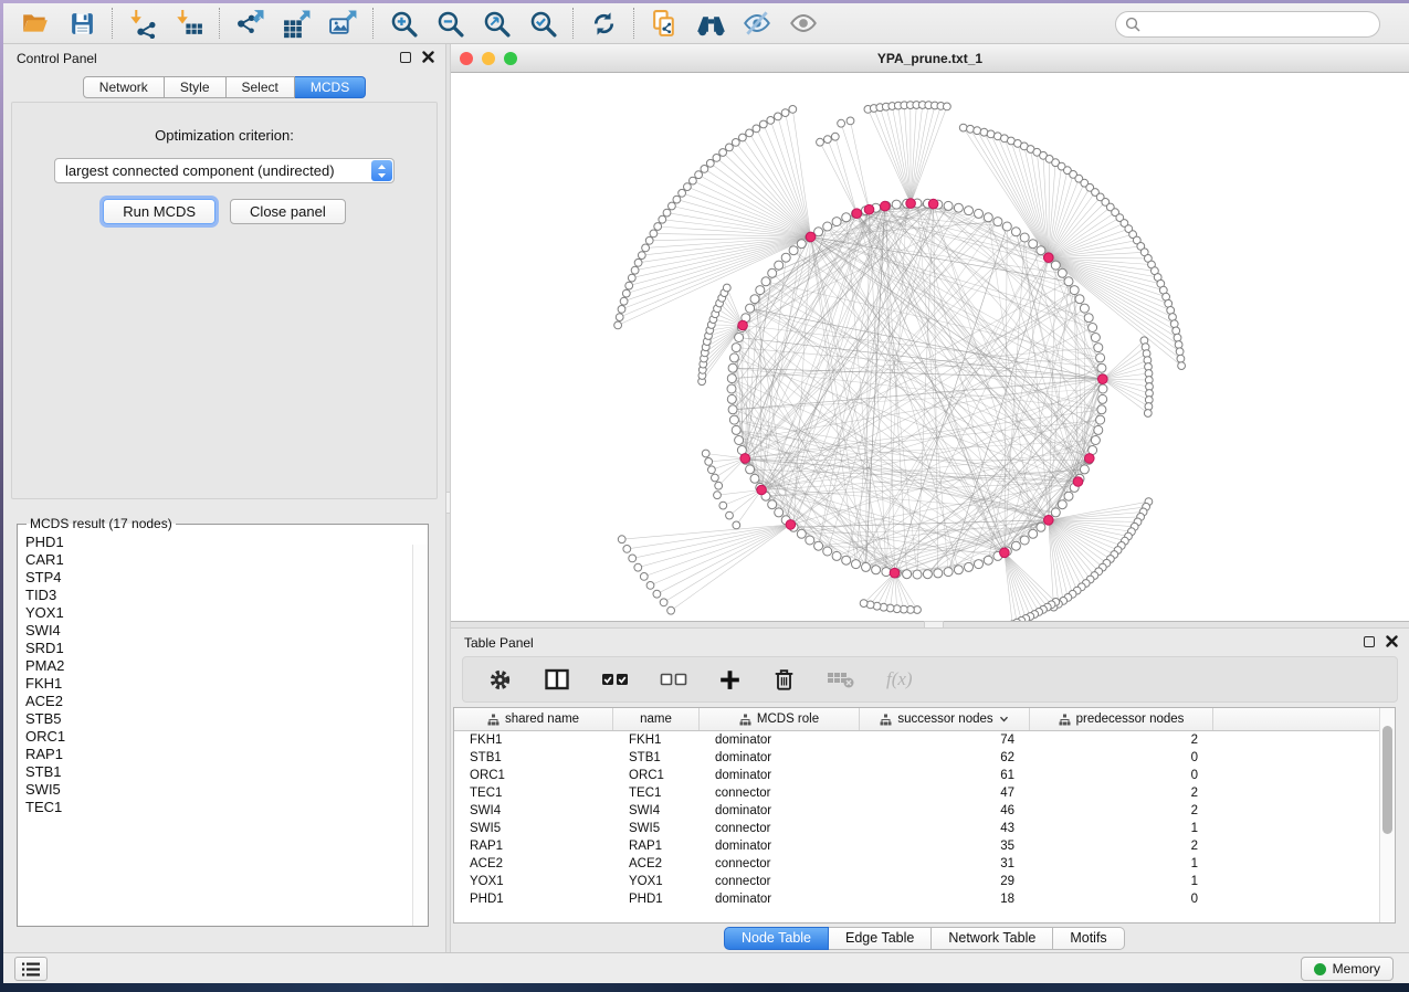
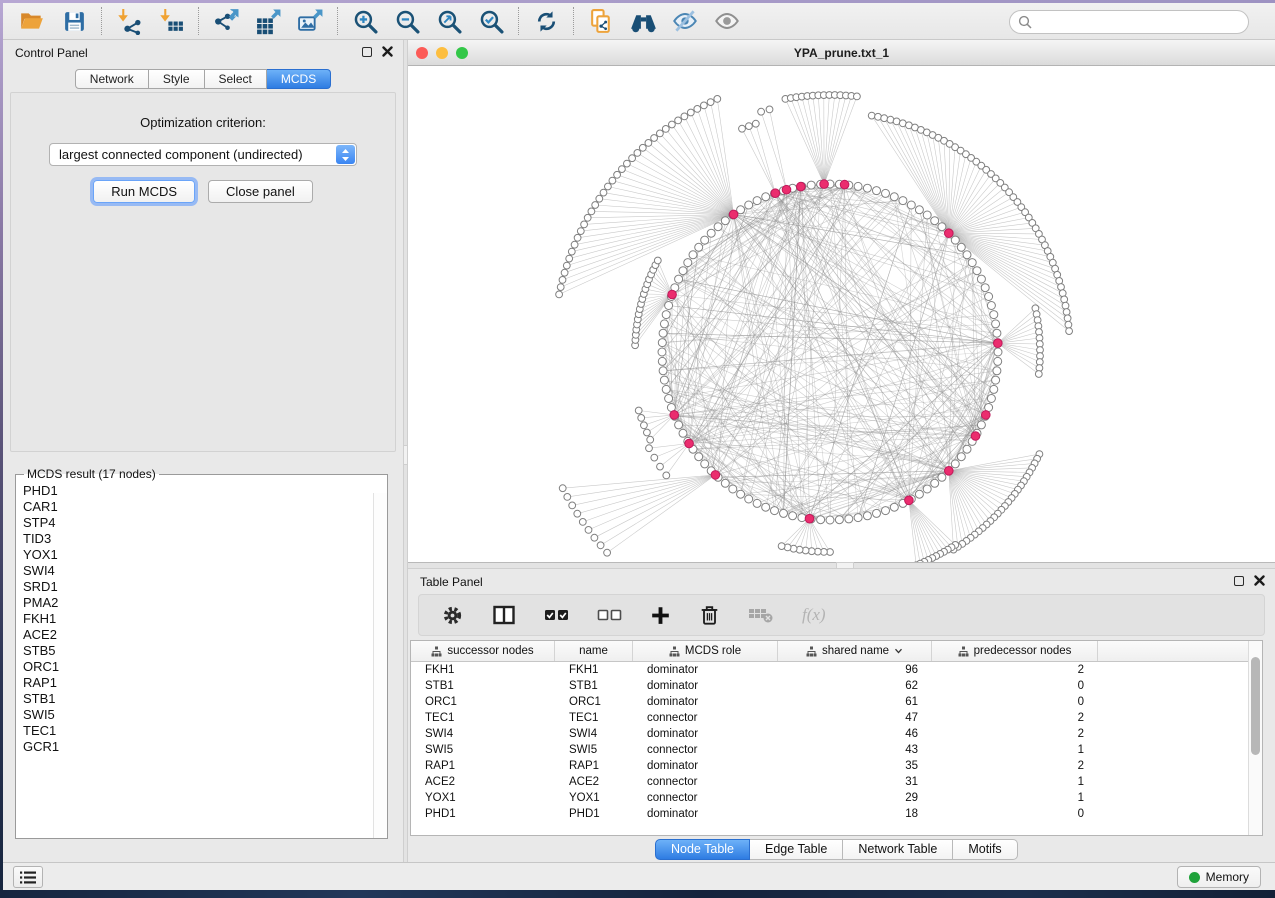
  Control Panel
  Network
  Style
  Select
  MCDS
  Optimization criterion:
  largest connected component (undirected)
  Run MCDS
  Close panel
  MCDS result (17 nodes)
  PHD1
  CAR1
  STP4
  TID3
  YOX1
  SWI4
  SRD1
  PMA2
  FKH1
  ACE2
  STB5
  ORC1
  RAP1
  STB1
  SWI5
  TEC1
+ GCR1
  YPA_prune.txt_1
  Table Panel
  f(x)
- shared name
+ successor nodes
  name
  MCDS role
- successor nodes
+ shared name
  predecessor nodes
  FKH1
  FKH1
  dominator
- 74
+ 96
  2
  STB1
  STB1
  dominator
  62
  0
  ORC1
  ORC1
  dominator
  61
  0
  TEC1
  TEC1
  connector
  47
  2
  SWI4
  SWI4
  dominator
  46
  2
  SWI5
  SWI5
  connector
  43
  1
  RAP1
  RAP1
  dominator
  35
  2
  ACE2
  ACE2
  connector
  31
  1
  YOX1
  YOX1
  connector
  29
  1
  PHD1
  PHD1
  dominator
  18
  0
  Node Table
  Edge Table
  Network Table
  Motifs
  Memory
